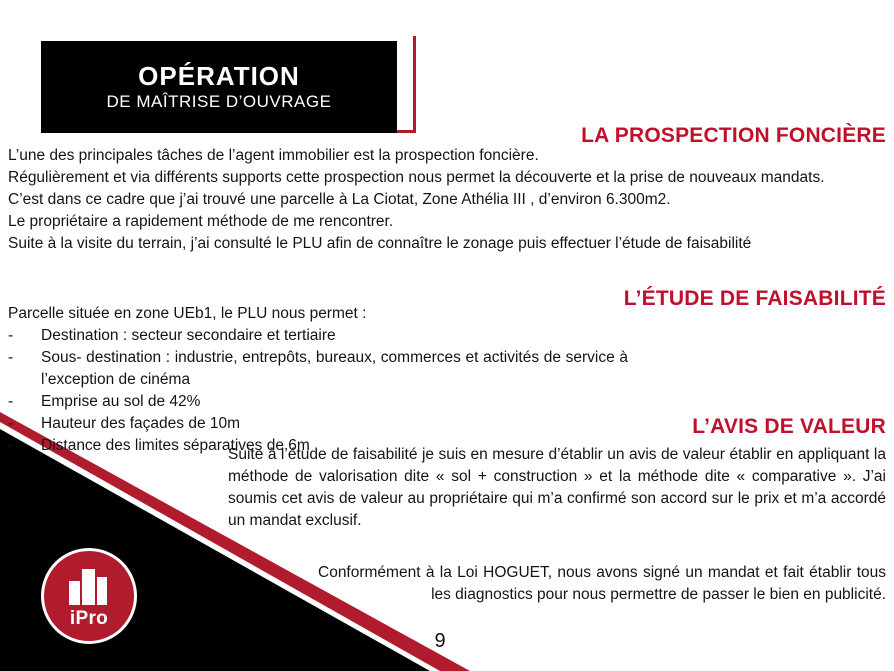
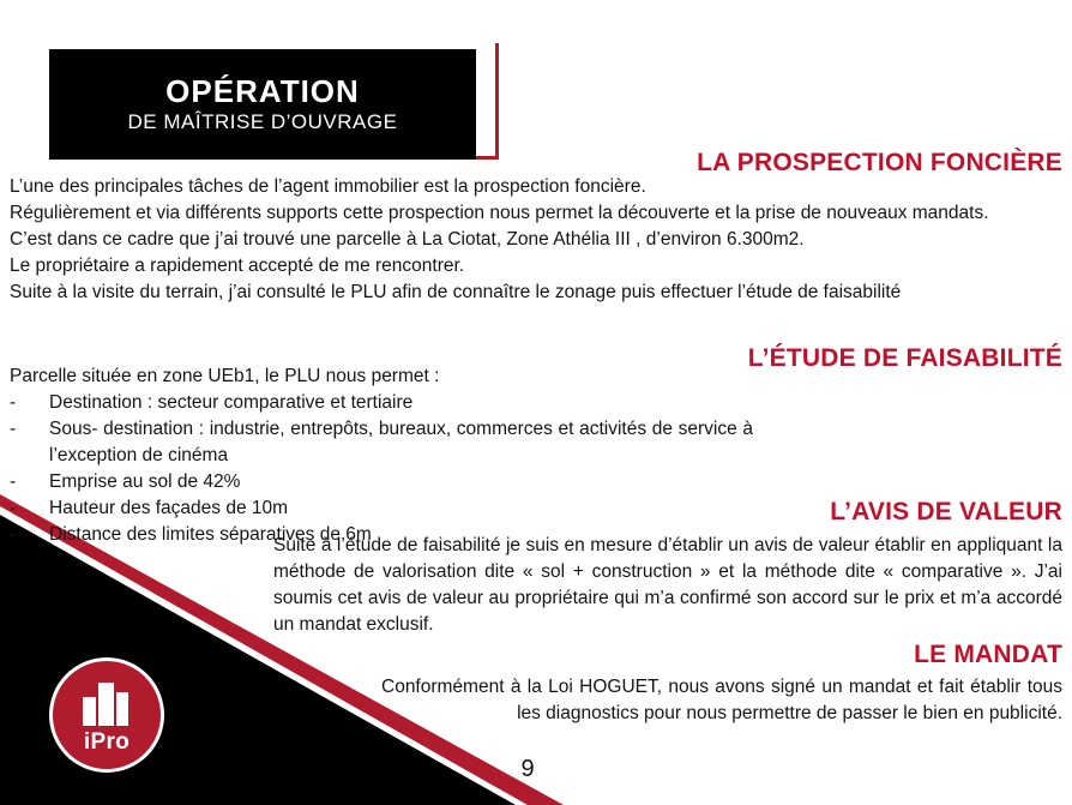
  OPÉRATION
  DE MAÎTRISE D’OUVRAGE
  LA PROSPECTION FONCIÈRE
  L’une des principales tâches de l’agent immobilier est la prospection foncière.
  Régulièrement et via différents supports cette prospection nous permet la découverte et la prise de nouveaux mandats.
  C’est dans ce cadre que j’ai trouvé une parcelle à La Ciotat, Zone Athélia III , d’environ 6.300m2.
- Le propriétaire a rapidement méthode de me rencontrer.
+ Le propriétaire a rapidement accepté de me rencontrer.
  Suite à la visite du terrain, j’ai consulté le PLU afin de connaître le zonage puis effectuer l’étude de faisabilité
  L’ÉTUDE DE FAISABILITÉ
  Parcelle située en zone UEb1, le PLU nous permet :
  -
- Destination : secteur secondaire et tertiaire
+ Destination : secteur comparative et tertiaire
  -
  Sous- destination : industrie, entrepôts, bureaux, commerces et activités de service à l’exception de cinéma
  -
  Emprise au sol de 42%
  -
  Hauteur des façades de 10m
  Distance des limites séparatives de 6m
  L’AVIS DE VALEUR
  Suite à l’étude de faisabilité je suis en mesure d’établir un avis de valeur établir en appliquant la méthode de valorisation dite « sol + construction » et la méthode dite « comparative ». J’ai soumis cet avis de valeur au propriétaire qui m’a confirmé son accord sur le prix et m’a accordé un mandat exclusif.
+ LE MANDAT
  Conformément à la Loi HOGUET, nous avons signé un mandat et fait établir tous les diagnostics pour nous permettre de passer le bien en publicité.
  iPro
  9
